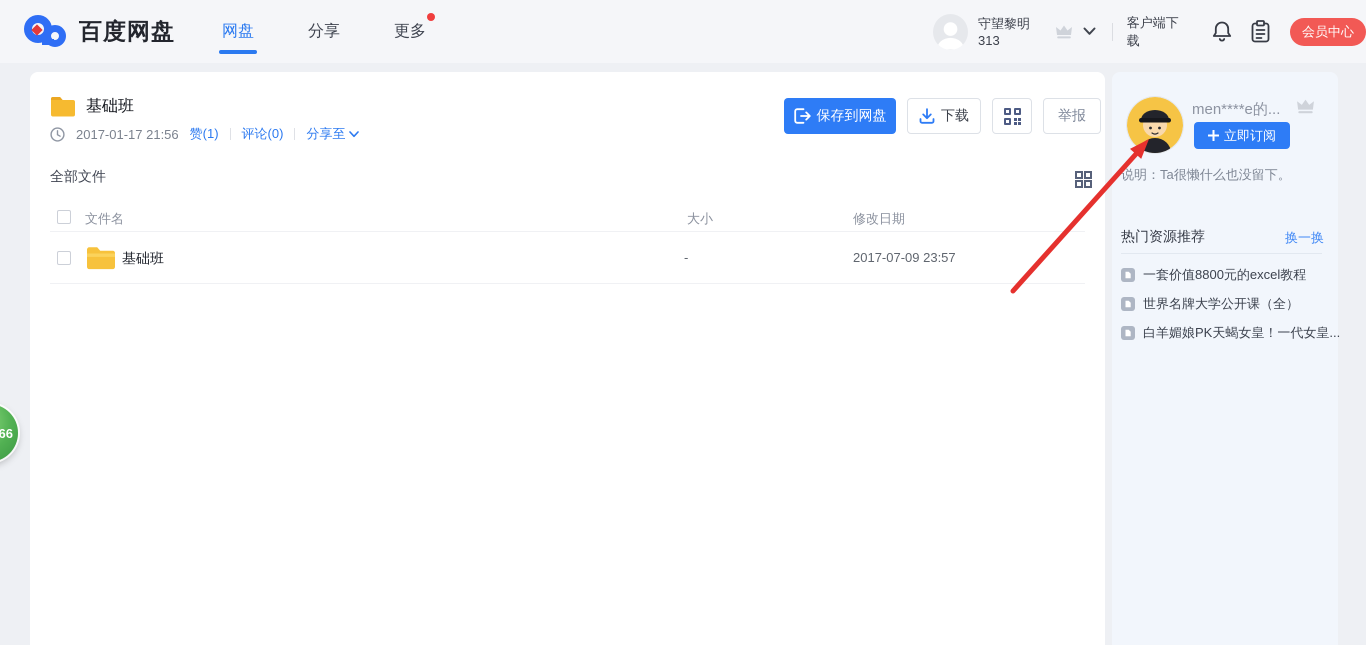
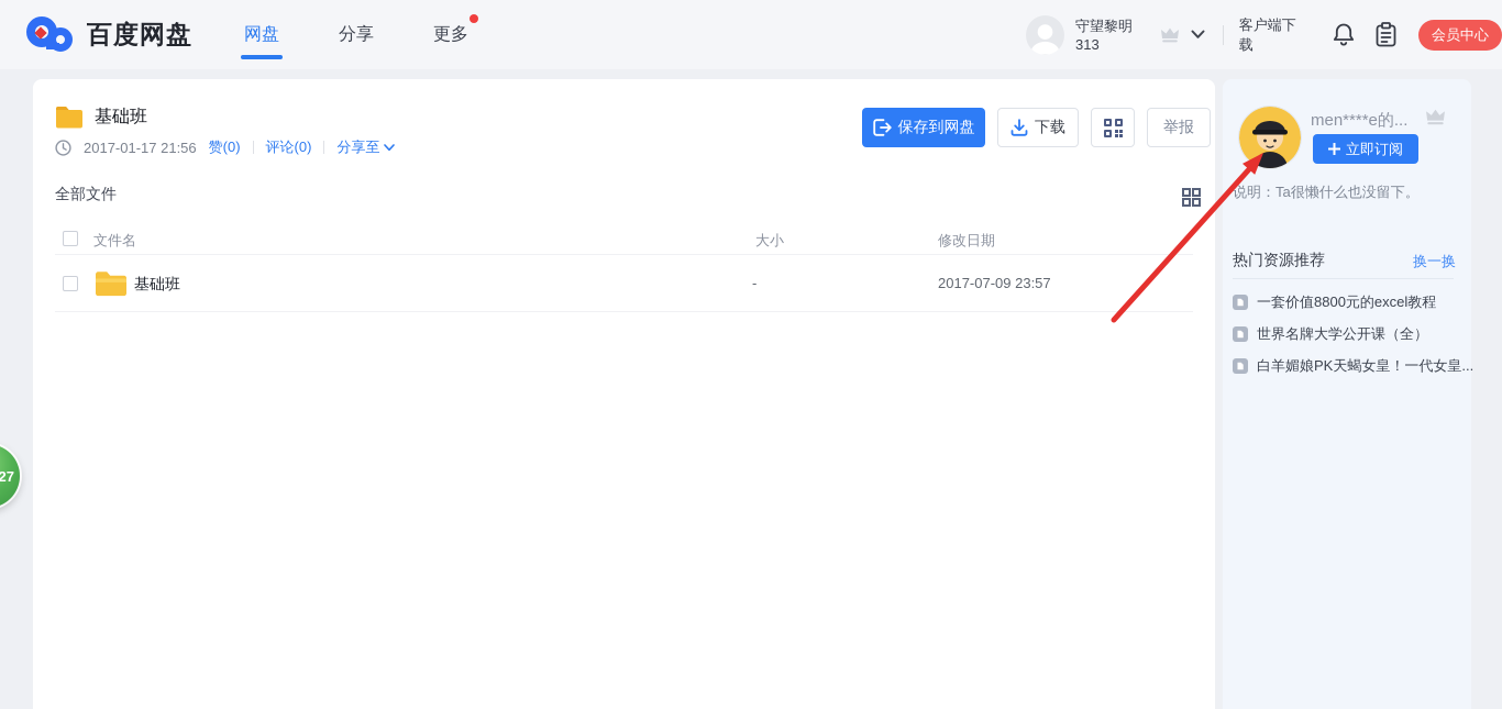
  百度网盘
  网盘
  分享
  更多
  守望黎明313
  客户端下载
  会员中心
  基础班
  2017-01-17 21:56
- 赞(1)
+ 赞(0)
  评论(0)
  分享至
  保存到网盘
  下载
  举报
  全部文件
  文件名
  大小
  修改日期
  基础班
  -
  2017-07-09 23:57
  men****e的...
  立即订阅
  说明：Ta很懒什么也没留下。
  热门资源推荐
  换一换
  一套价值8800元的excel教程
  世界名牌大学公开课（全）
  白羊媚娘PK天蝎女皇！一代女皇...
- 66
+ 27
